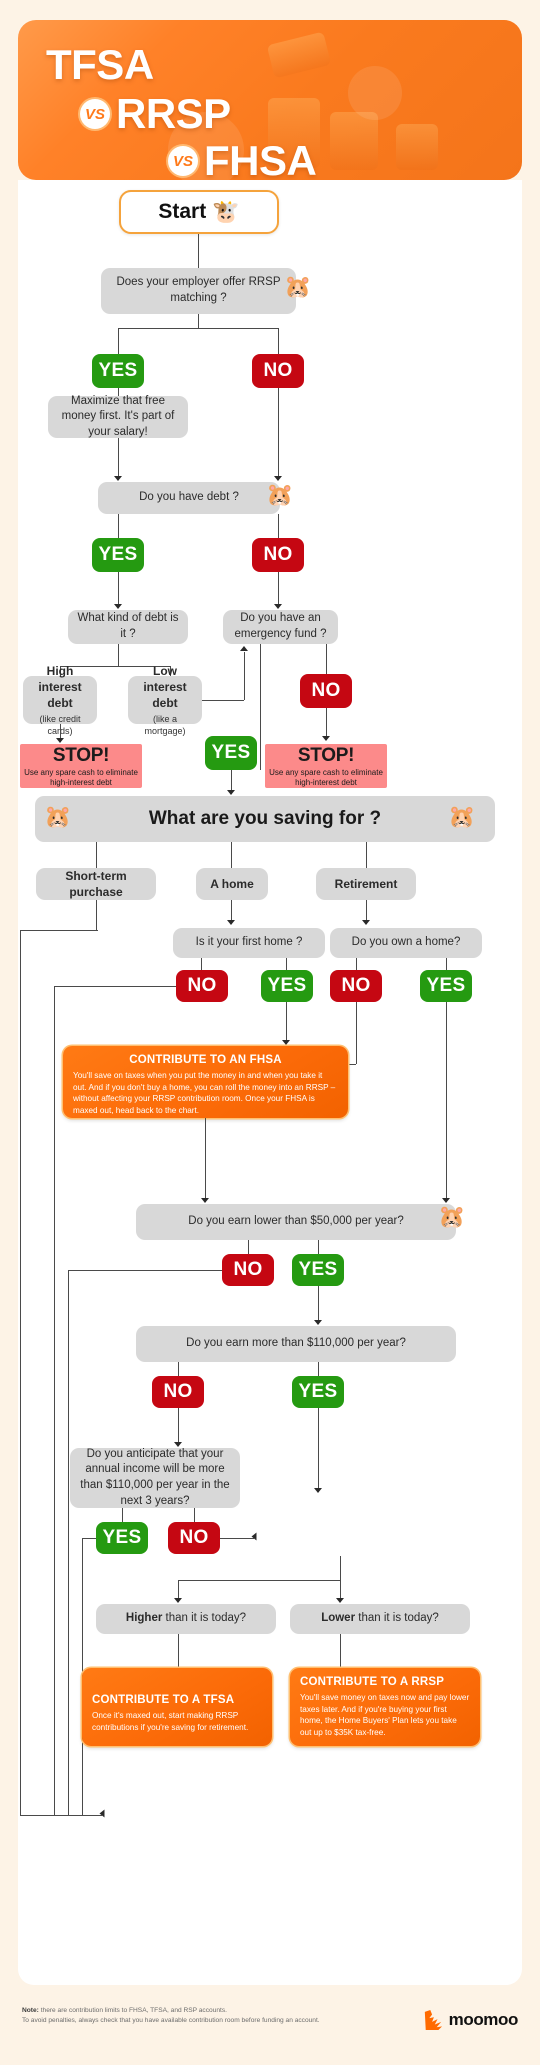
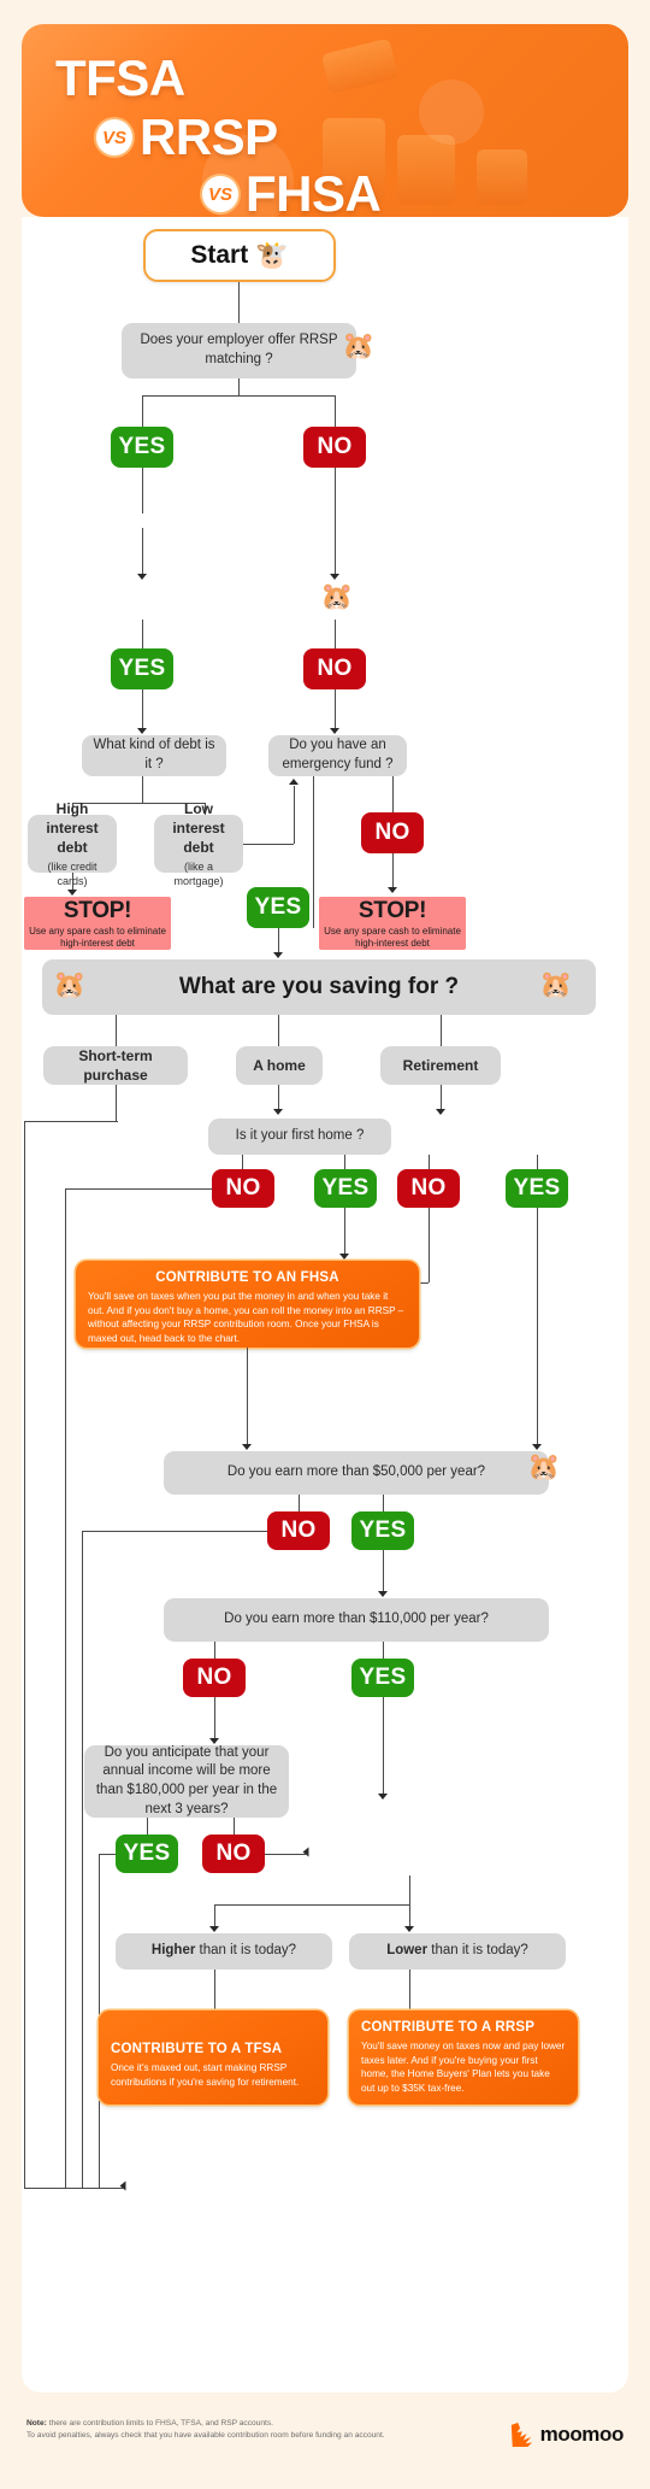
  TFSA
  VS
  RRSP
  VS
  FHSA
  Start
  🐮
  Does your employer offer RRSP matching ?
  🐹
  YES
  NO
- Maximize that free money first. It's part of your salary!
- Do you have debt ?
  🐹
  YES
  NO
  What kind of debt is it ?
  Do you have an emergency fund ?
  High interest debt
  (like credit cards)
  Low interest debt
  (like a mortgage)
  STOP!
  Use any spare cash to eliminate high-interest debt
  NO
  STOP!
  Use any spare cash to eliminate high-interest debt
  YES
  What are you saving for ?
  🐹
  🐹
  Short-term purchase
  A home
  Retirement
  Is it your first home ?
- Do you own a home?
  NO
  YES
  NO
  YES
  CONTRIBUTE TO AN FHSA
  You'll save on taxes when you put the money in and when you take it out. And if you don't buy a home, you can roll the money into an RRSP – without affecting your RRSP contribution room. Once your FHSA is maxed out, head back to the chart.
- Do you earn lower than $50,000 per year?
+ Do you earn more than $50,000 per year?
  🐹
  NO
  YES
  Do you earn more than $110,000 per year?
  NO
  YES
- Do you anticipate that your annual income will be more than $110,000 per year in the next 3 years?
+ Do you anticipate that your annual income will be more than $180,000 per year in the next 3 years?
  YES
  NO
  Higher than it is today?
  Lower than it is today?
  CONTRIBUTE TO A TFSA
  Once it's maxed out, start making RRSP contributions if you're saving for retirement.
  CONTRIBUTE TO A RRSP
  You'll save money on taxes now and pay lower taxes later. And if you're buying your first home, the Home Buyers' Plan lets you take out up to $35K tax-free.
  moomoo
